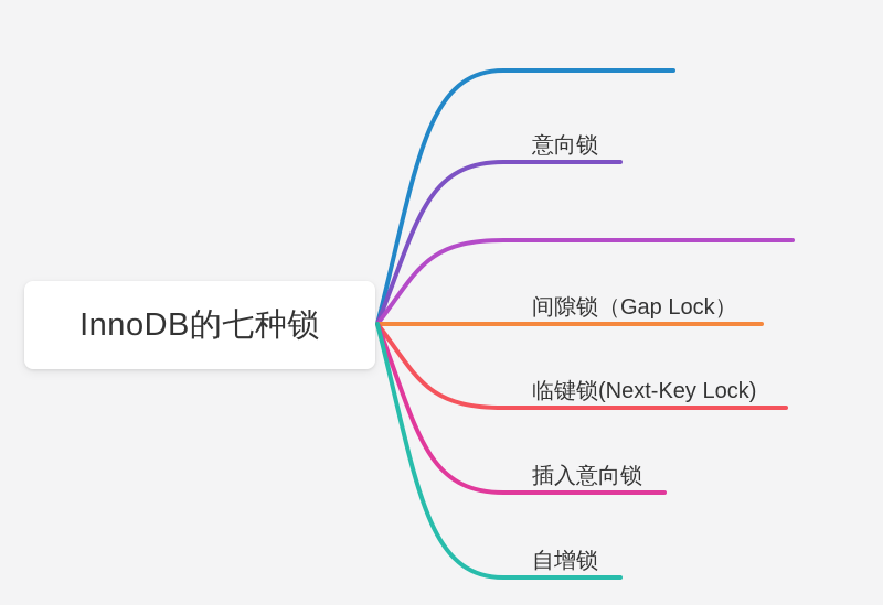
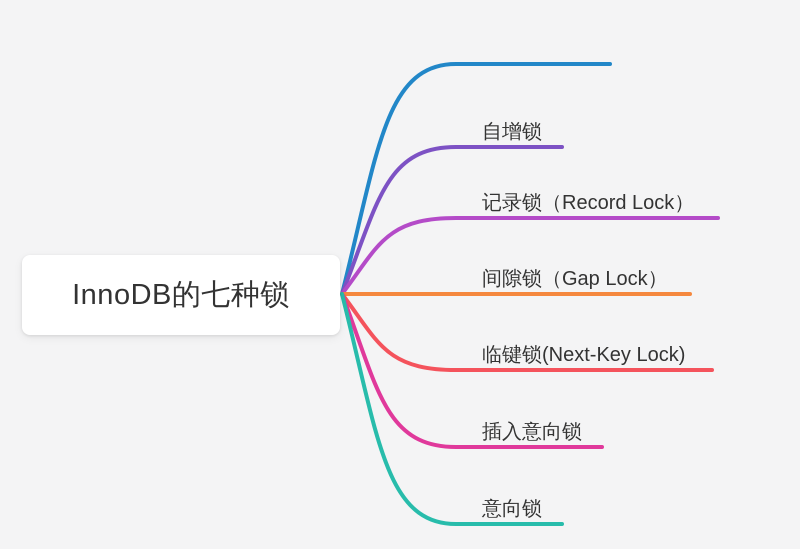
  InnoDB的七种锁
- 意向锁
+ 自增锁
+ 记录锁（Record Lock）
  间隙锁（Gap Lock）
  临键锁(Next-Key Lock)
  插入意向锁
- 自增锁
+ 意向锁
